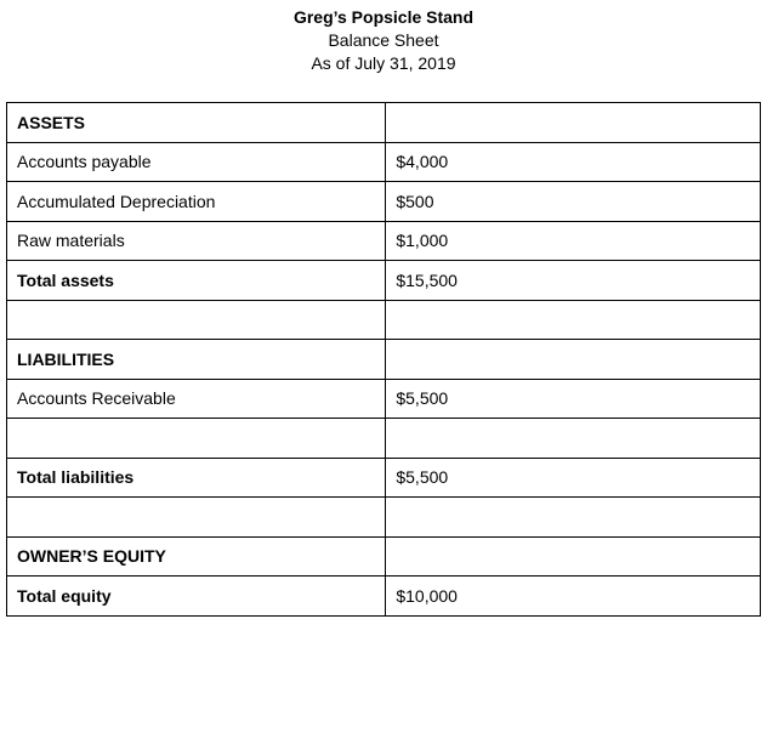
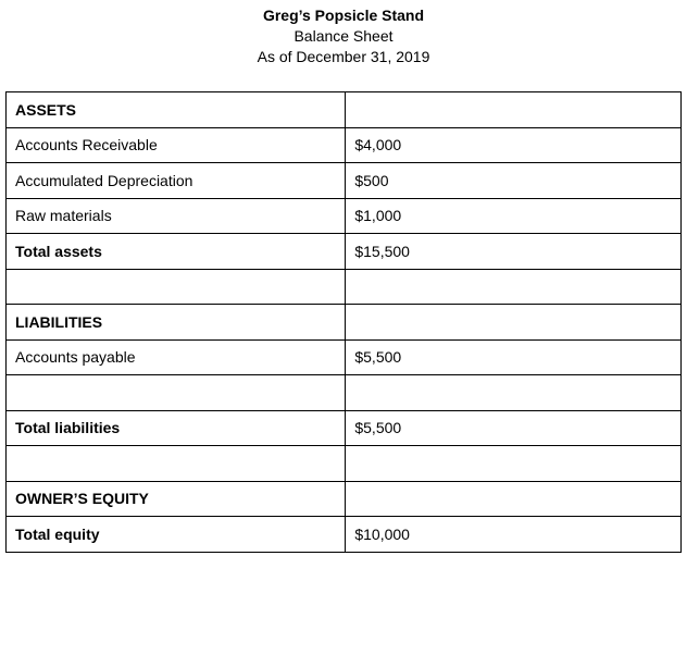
  Greg’s Popsicle Stand
  Balance Sheet
- As of July 31, 2019
+ As of December 31, 2019
  ASSETS
- Accounts payable	$4,000
+ Accounts Receivable	$4,000
  Accumulated Depreciation	$500
  Raw materials	$1,000
  Total assets	$15,500
  LIABILITIES
- Accounts Receivable	$5,500
+ Accounts payable	$5,500
  Total liabilities	$5,500
  OWNER’S EQUITY
  Total equity	$10,000
